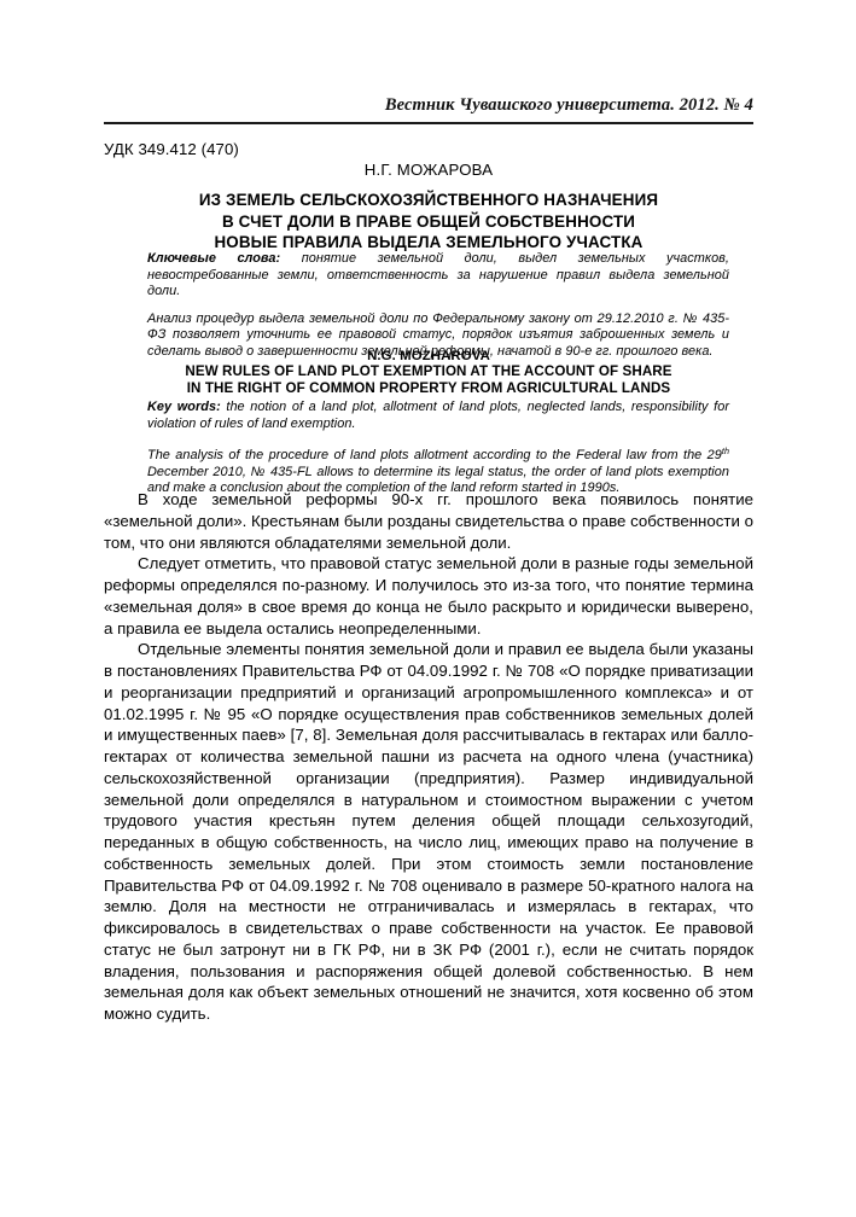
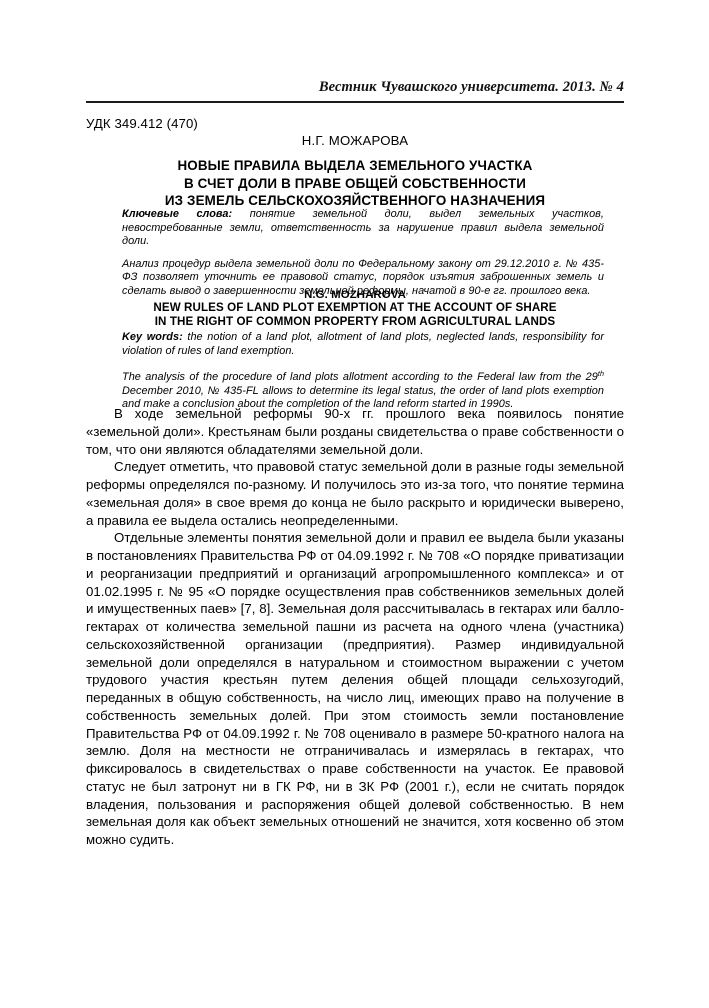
- Вестник Чувашского университета. 2012. № 4
+ Вестник Чувашского университета. 2013. № 4
  УДК 349.412 (470)
  Н.Г. МОЖАРОВА
- ИЗ ЗЕМЕЛЬ СЕЛЬСКОХОЗЯЙСТВЕННОГО НАЗНАЧЕНИЯ
+ НОВЫЕ ПРАВИЛА ВЫДЕЛА ЗЕМЕЛЬНОГО УЧАСТКА
  В СЧЕТ ДОЛИ В ПРАВЕ ОБЩЕЙ СОБСТВЕННОСТИ
- НОВЫЕ ПРАВИЛА ВЫДЕЛА ЗЕМЕЛЬНОГО УЧАСТКА
+ ИЗ ЗЕМЕЛЬ СЕЛЬСКОХОЗЯЙСТВЕННОГО НАЗНАЧЕНИЯ
  Ключевые слова: понятие земельной доли, выдел земельных участков, невостребованные земли, ответственность за нарушение правил выдела земельной доли.
  Анализ процедур выдела земельной доли по Федеральному закону от 29.12.2010 г. № 435-ФЗ позволяет уточнить ее правовой статус, порядок изъятия заброшенных земель и сделать вывод о завершенности земельной реформы, начатой в 90-е гг. прошлого века.
  N.G. MOZHAROVA
  NEW RULES OF LAND PLOT EXEMPTION AT THE ACCOUNT OF SHARE
  IN THE RIGHT OF COMMON PROPERTY FROM AGRICULTURAL LANDS
  Key words: the notion of a land plot, allotment of land plots, neglected lands, responsibility for violation of rules of land exemption.
  The analysis of the procedure of land plots allotment according to the Federal law from the 29th December 2010, № 435-FL allows to determine its legal status, the order of land plots exemption and make a conclusion about the completion of the land reform started in 1990s.
  В ходе земельной реформы 90-х гг. прошлого века появилось понятие «земельной доли». Крестьянам были розданы свидетельства о праве собственности о том, что они являются обладателями земельной доли.
  Следует отметить, что правовой статус земельной доли в разные годы земельной реформы определялся по-разному. И получилось это из-за того, что понятие термина «земельная доля» в свое время до конца не было раскрыто и юридически выверено, а правила ее выдела остались неопределенными.
  Отдельные элементы понятия земельной доли и правил ее выдела были указаны в постановлениях Правительства РФ от 04.09.1992 г. № 708 «О порядке приватизации и реорганизации предприятий и организаций агропромышленного комплекса» и от 01.02.1995 г. № 95 «О порядке осуществления прав собственников земельных долей и имущественных паев» [7, 8]. Земельная доля рассчитывалась в гектарах или балло-гектарах от количества земельной пашни из расчета на одного члена (участника) сельскохозяйственной организации (предприятия). Размер индивидуальной земельной доли определялся в натуральном и стоимостном выражении с учетом трудового участия крестьян путем деления общей площади сельхозугодий, переданных в общую собственность, на число лиц, имеющих право на получение в собственность земельных долей. При этом стоимость земли постановление Правительства РФ от 04.09.1992 г. № 708 оценивало в размере 50-кратного налога на землю. Доля на местности не отграничивалась и измерялась в гектарах, что фиксировалось в свидетельствах о праве собственности на участок. Ее правовой статус не был затронут ни в ГК РФ, ни в ЗК РФ (2001 г.), если не считать порядок владения, пользования и распоряжения общей долевой собственностью. В нем земельная доля как объект земельных отношений не значится, хотя косвенно об этом можно судить.
